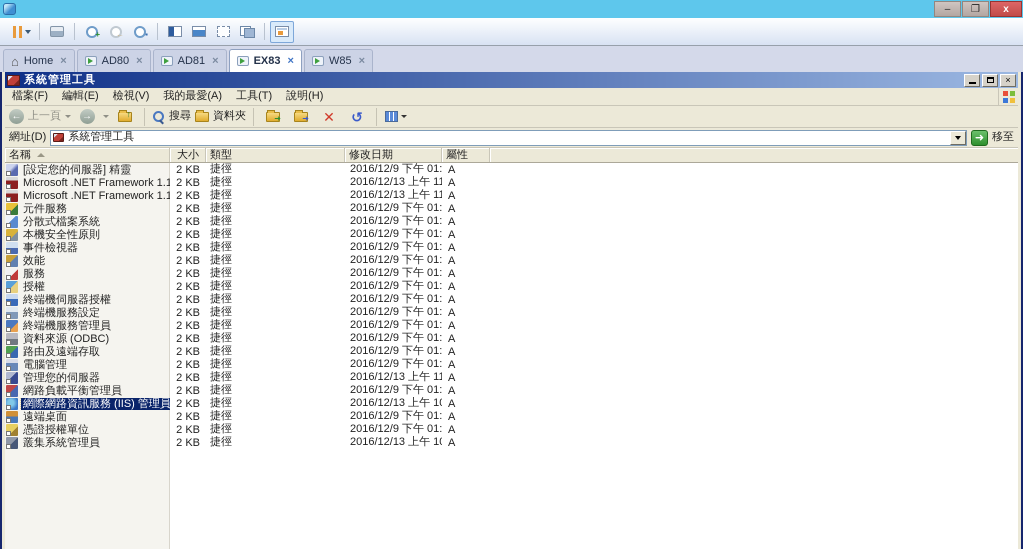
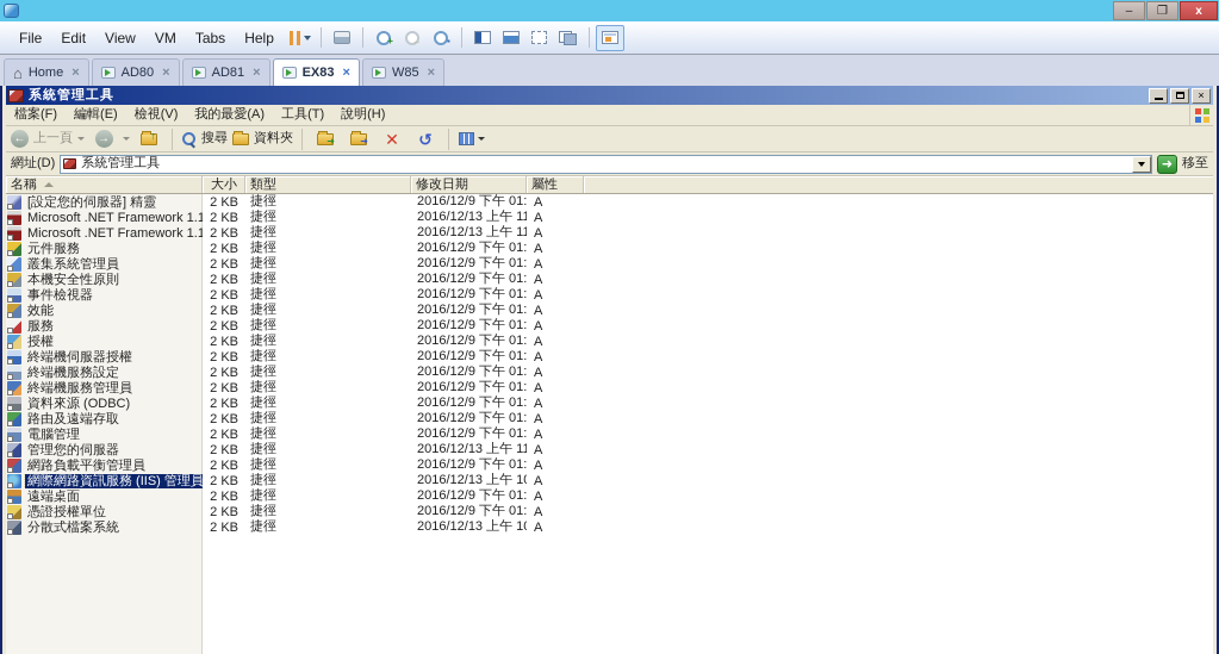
  –
  ❐
  x
+ File
+ Edit
+ View
+ VM
+ Tabs
+ Help
  +
  ←
  ▪
  ⌂
  Home
  ×
  AD80
  ×
  AD81
  ×
  EX83
  ×
  W85
  ×
  系統管理工具
  ×
  檔案(F)
  編輯(E)
  檢視(V)
  我的最愛(A)
  工具(T)
  說明(H)
  ←
  上一頁
  →
  ↑
  搜尋
  資料夾
  ➜
  ➜
  ✕
  ↺
  網址(D)
  系統管理工具
  ➜
  移至
  名稱
  大小
  類型
  修改日期
  屬性
  [設定您的伺服器] 精靈
  2 KB
  捷徑
  2016/12/9 下午 01:
  A
  Microsoft .NET Framework 1.1
  2 KB
  捷徑
  2016/12/13 上午 11
  A
  Microsoft .NET Framework 1.1
  2 KB
  捷徑
  2016/12/13 上午 11
  A
  元件服務
  2 KB
  捷徑
  2016/12/9 下午 01:
  A
- 分散式檔案系統
+ 叢集系統管理員
  2 KB
  捷徑
  2016/12/9 下午 01:
  A
  本機安全性原則
  2 KB
  捷徑
  2016/12/9 下午 01:
  A
  事件檢視器
  2 KB
  捷徑
  2016/12/9 下午 01:
  A
  效能
  2 KB
  捷徑
  2016/12/9 下午 01:
  A
  服務
  2 KB
  捷徑
  2016/12/9 下午 01:
  A
  授權
  2 KB
  捷徑
  2016/12/9 下午 01:
  A
  終端機伺服器授權
  2 KB
  捷徑
  2016/12/9 下午 01:
  A
  終端機服務設定
  2 KB
  捷徑
  2016/12/9 下午 01:
  A
  終端機服務管理員
  2 KB
  捷徑
  2016/12/9 下午 01:
  A
  資料來源 (ODBC)
  2 KB
  捷徑
  2016/12/9 下午 01:
  A
  路由及遠端存取
  2 KB
  捷徑
  2016/12/9 下午 01:
  A
  電腦管理
  2 KB
  捷徑
  2016/12/9 下午 01:
  A
  管理您的伺服器
  2 KB
  捷徑
  2016/12/13 上午 11
  A
  網路負載平衡管理員
  2 KB
  捷徑
  2016/12/9 下午 01:
  A
  網際網路資訊服務 (IIS) 管理員
  2 KB
  捷徑
  2016/12/13 上午 1
  A
  遠端桌面
  2 KB
  捷徑
  2016/12/9 下午 01:
  A
  憑證授權單位
  2 KB
  捷徑
  2016/12/9 下午 01:
  A
- 叢集系統管理員
+ 分散式檔案系統
  2 KB
  捷徑
  2016/12/13 上午 1
  A
